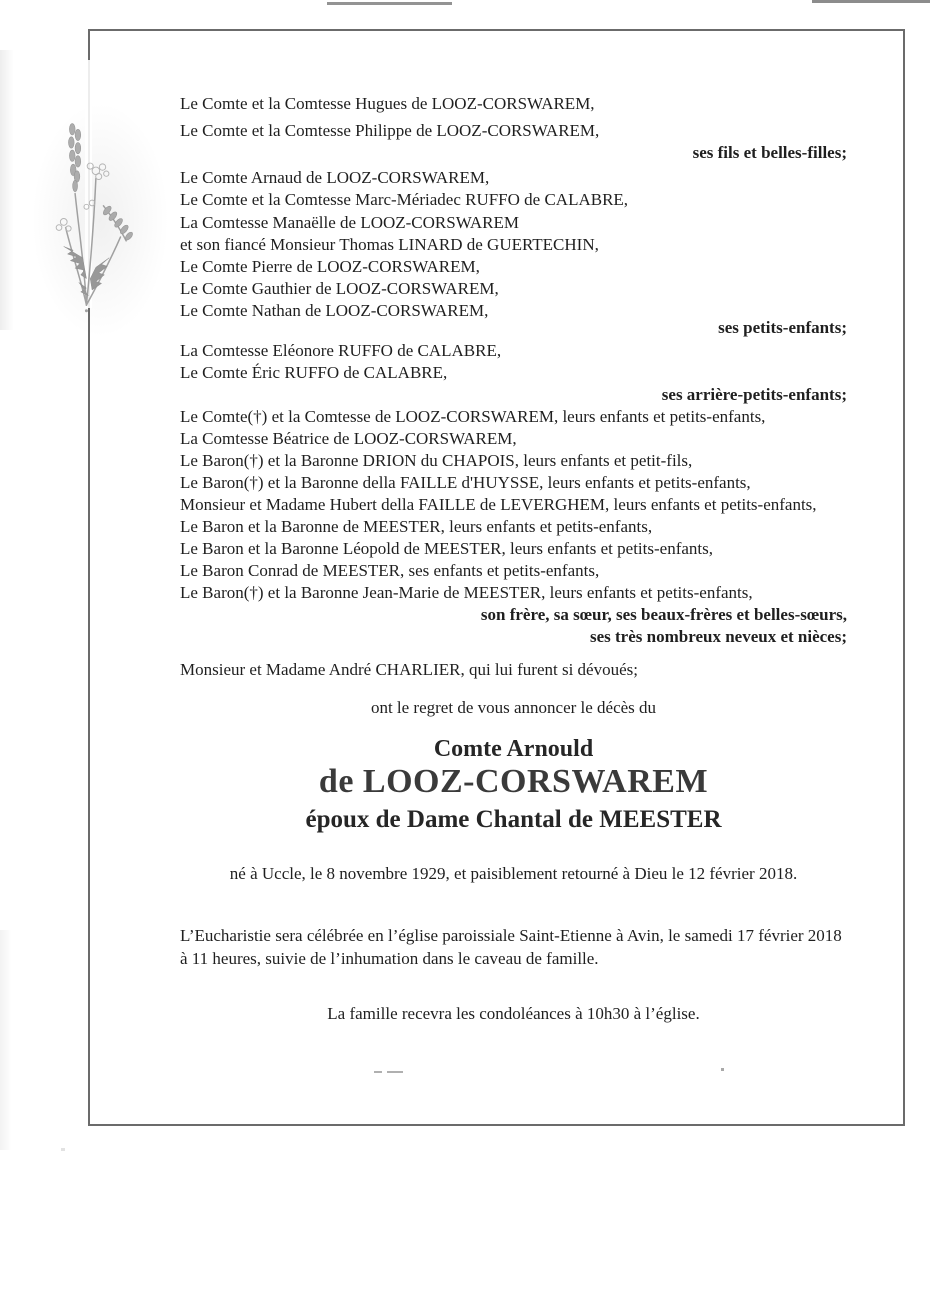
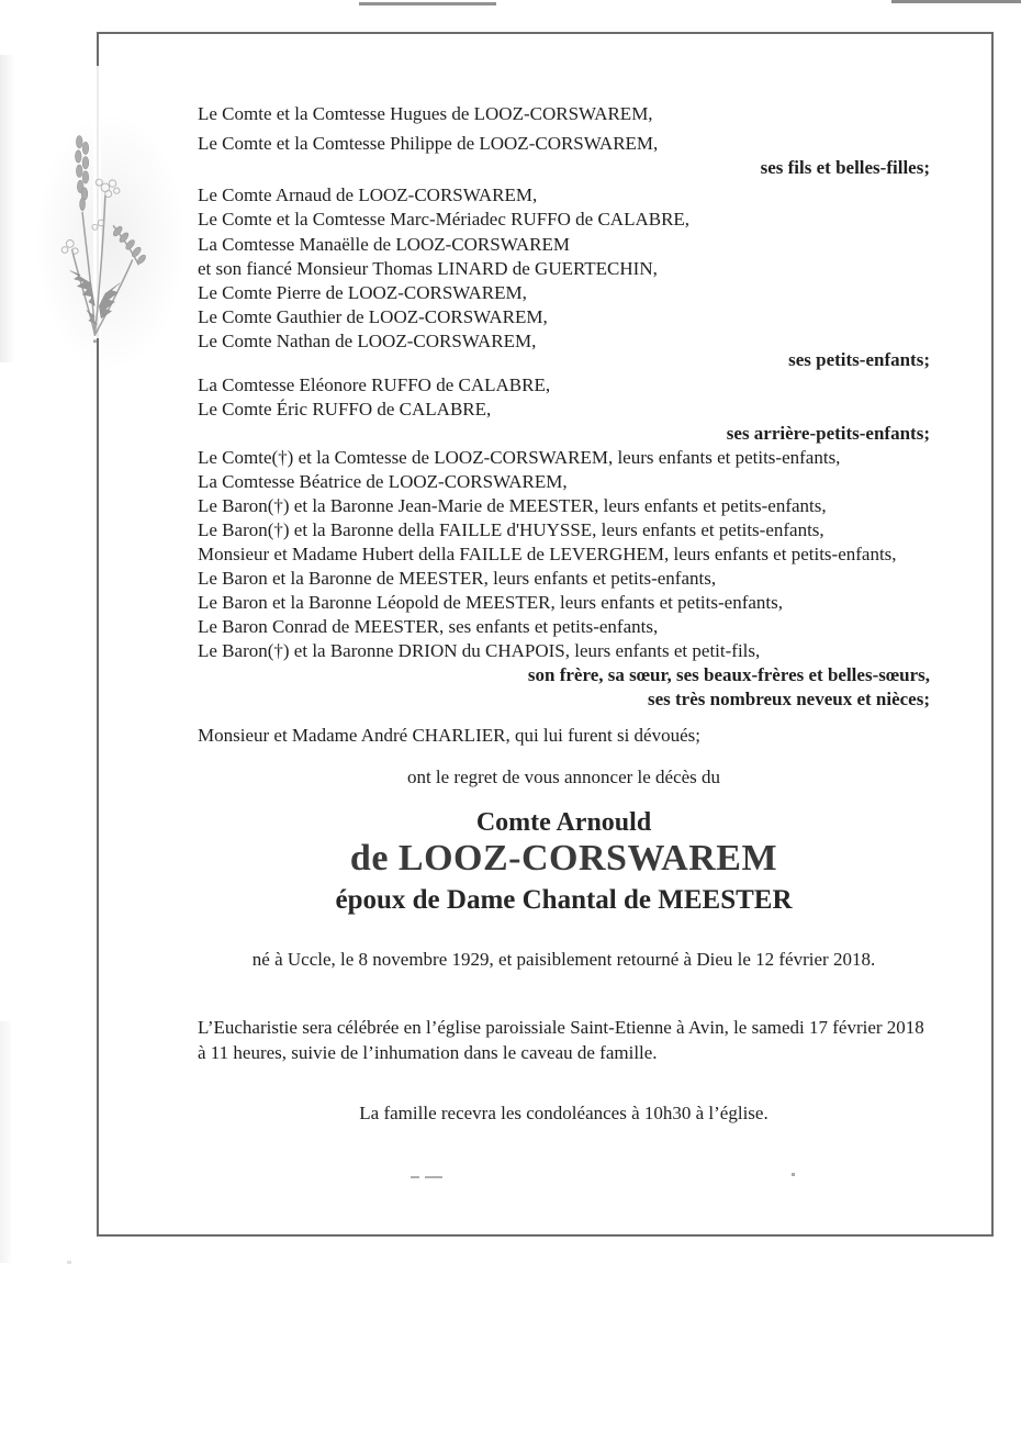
  Le Comte et la Comtesse Hugues de LOOZ-CORSWAREM,
  Le Comte et la Comtesse Philippe de LOOZ-CORSWAREM,
  ses fils et belles-filles;
  Le Comte Arnaud de LOOZ-CORSWAREM,
  Le Comte et la Comtesse Marc-Mériadec RUFFO de CALABRE,
  La Comtesse Manaëlle de LOOZ-CORSWAREM
  et son fiancé Monsieur Thomas LINARD de GUERTECHIN,
  Le Comte Pierre de LOOZ-CORSWAREM,
  Le Comte Gauthier de LOOZ-CORSWAREM,
  Le Comte Nathan de LOOZ-CORSWAREM,
  ses petits-enfants;
  La Comtesse Eléonore RUFFO de CALABRE,
  Le Comte Éric RUFFO de CALABRE,
  ses arrière-petits-enfants;
  Le Comte(†) et la Comtesse de LOOZ-CORSWAREM, leurs enfants et petits-enfants,
  La Comtesse Béatrice de LOOZ-CORSWAREM,
- Le Baron(†) et la Baronne DRION du CHAPOIS, leurs enfants et petit-fils,
+ Le Baron(†) et la Baronne Jean-Marie de MEESTER, leurs enfants et petits-enfants,
  Le Baron(†) et la Baronne della FAILLE d'HUYSSE, leurs enfants et petits-enfants,
  Monsieur et Madame Hubert della FAILLE de LEVERGHEM, leurs enfants et petits-enfants,
  Le Baron et la Baronne de MEESTER, leurs enfants et petits-enfants,
  Le Baron et la Baronne Léopold de MEESTER, leurs enfants et petits-enfants,
  Le Baron Conrad de MEESTER, ses enfants et petits-enfants,
- Le Baron(†) et la Baronne Jean-Marie de MEESTER, leurs enfants et petits-enfants,
+ Le Baron(†) et la Baronne DRION du CHAPOIS, leurs enfants et petit-fils,
  son frère, sa sœur, ses beaux-frères et belles-sœurs,
  ses très nombreux neveux et nièces;
  Monsieur et Madame André CHARLIER, qui lui furent si dévoués;
  ont le regret de vous annoncer le décès du
  Comte Arnould
  de LOOZ-CORSWAREM
  époux de Dame Chantal de MEESTER
  né à Uccle, le 8 novembre 1929, et paisiblement retourné à Dieu le 12 février 2018.
  L’Eucharistie sera célébrée en l’église paroissiale Saint-Etienne à Avin, le samedi 17 février 2018
  à 11 heures, suivie de l’inhumation dans le caveau de famille.
  La famille recevra les condoléances à 10h30 à l’église.
